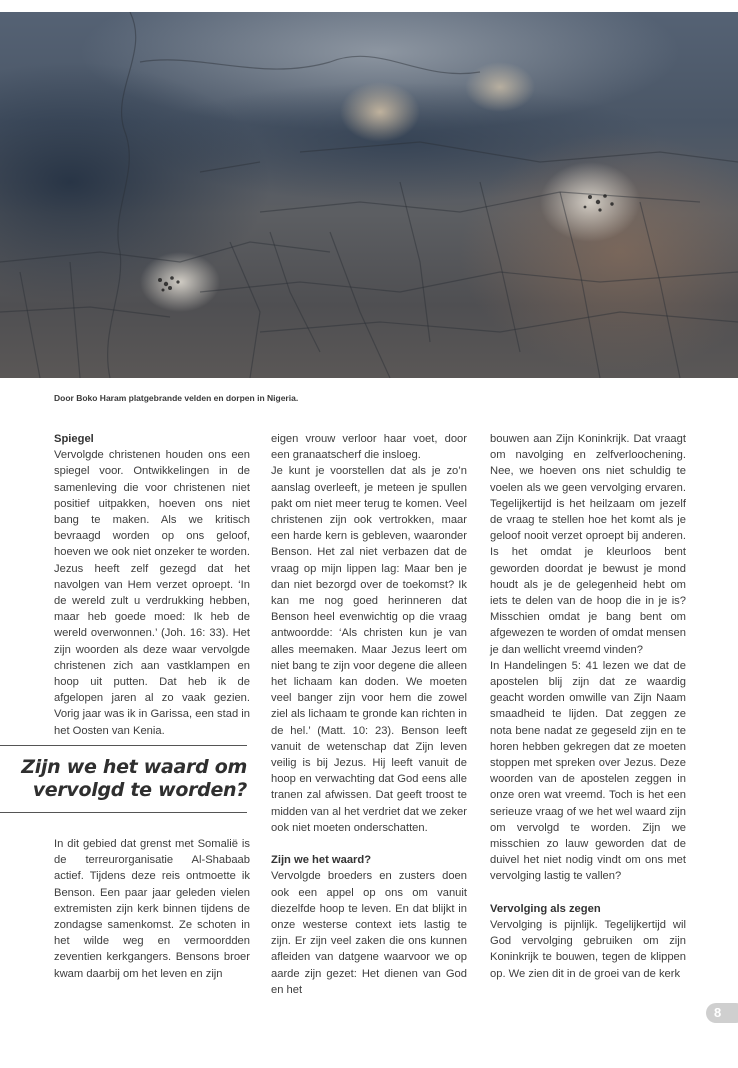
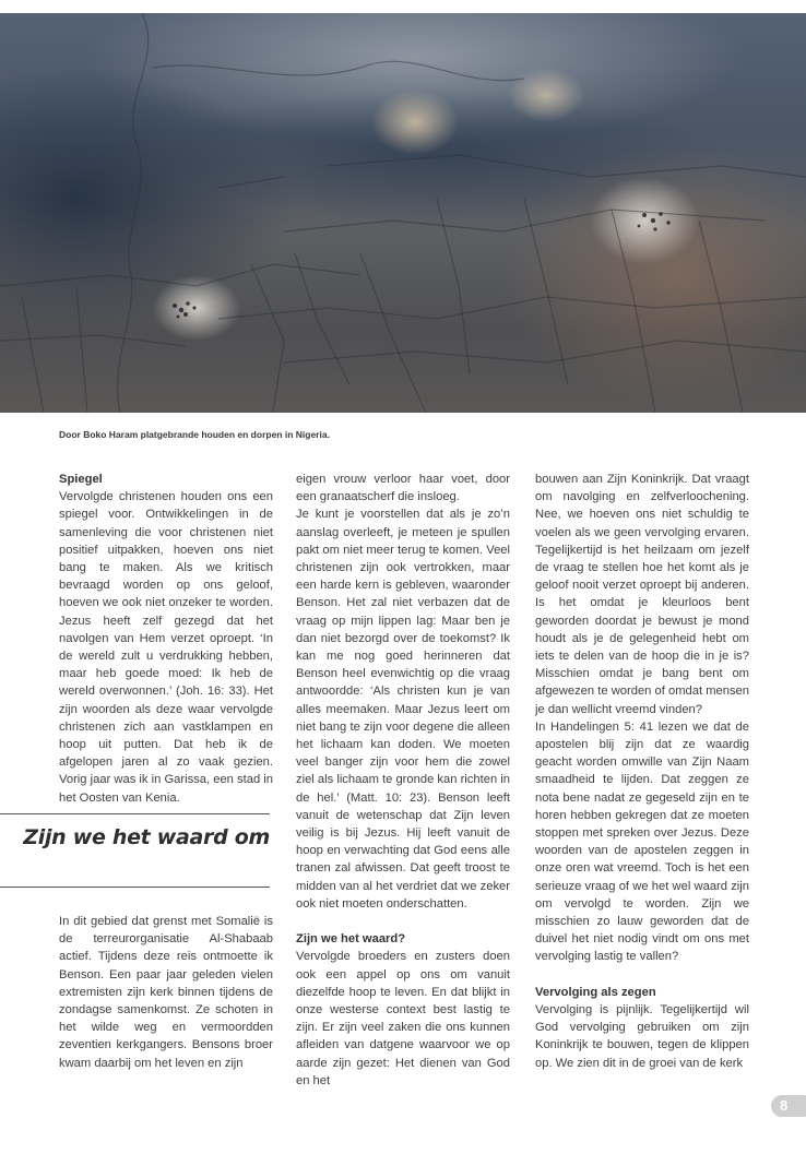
- Door Boko Haram platgebrande velden en dorpen in Nigeria.
+ Door Boko Haram platgebrande houden en dorpen in Nigeria.
  Spiegel
  Vervolgde christenen houden ons een spiegel voor. Ontwikkelingen in de samenleving die voor christenen niet positief uitpakken, hoeven ons niet bang te maken. Als we kritisch bevraagd worden op ons geloof, hoeven we ook niet onzeker te worden. Jezus heeft zelf gezegd dat het navolgen van Hem verzet oproept. ‘In de wereld zult u verdrukking hebben, maar heb goede moed: Ik heb de wereld overwonnen.’ (Joh. 16: 33). Het zijn woorden als deze waar vervolgde christenen zich aan vastklampen en hoop uit putten. Dat heb ik de afgelopen jaren al zo vaak gezien. Vorig jaar was ik in Garissa, een stad in het Oosten van Kenia.
  Zijn we het waard om
- vervolgd te worden?
  In dit gebied dat grenst met Somalië is de terreurorganisatie Al-Shabaab actief. Tijdens deze reis ontmoette ik Benson. Een paar jaar geleden vielen extremisten zijn kerk binnen tijdens de zondagse samenkomst. Ze schoten in het wilde weg en vermoordden zeventien kerkgangers. Bensons broer kwam daarbij om het leven en zijn
  eigen vrouw verloor haar voet, door een granaatscherf die insloeg.
  Je kunt je voorstellen dat als je zo’n aanslag overleeft, je meteen je spullen pakt om niet meer terug te komen. Veel christenen zijn ook vertrokken, maar een harde kern is gebleven, waaronder Benson. Het zal niet verbazen dat de vraag op mijn lippen lag: Maar ben je dan niet bezorgd over de toekomst? Ik kan me nog goed herinneren dat Benson heel evenwichtig op die vraag antwoordde: ‘Als christen kun je van alles meemaken. Maar Jezus leert om niet bang te zijn voor degene die alleen het lichaam kan doden. We moeten veel banger zijn voor hem die zowel ziel als lichaam te gronde kan richten in de hel.’ (Matt. 10: 23). Benson leeft vanuit de wetenschap dat Zijn leven veilig is bij Jezus. Hij leeft vanuit de hoop en verwachting dat God eens alle tranen zal afwissen. Dat geeft troost te midden van al het verdriet dat we zeker ook niet moeten onderschatten.
  Zijn we het waard?
- Vervolgde broeders en zusters doen ook een appel op ons om vanuit diezelfde hoop te leven. En dat blijkt in onze westerse context iets lastig te zijn. Er zijn veel zaken die ons kunnen afleiden van datgene waarvoor we op aarde zijn gezet: Het dienen van God en het
+ Vervolgde broeders en zusters doen ook een appel op ons om vanuit diezelfde hoop te leven. En dat blijkt in onze westerse context best lastig te zijn. Er zijn veel zaken die ons kunnen afleiden van datgene waarvoor we op aarde zijn gezet: Het dienen van God en het
  bouwen aan Zijn Koninkrijk. Dat vraagt om navolging en zelfverloochening. Nee, we hoeven ons niet schuldig te voelen als we geen vervolging ervaren. Tegelijkertijd is het heilzaam om jezelf de vraag te stellen hoe het komt als je geloof nooit verzet oproept bij anderen. Is het omdat je kleurloos bent geworden doordat je bewust je mond houdt als je de gelegenheid hebt om iets te delen van de hoop die in je is? Misschien omdat je bang bent om afgewezen te worden of omdat mensen je dan wellicht vreemd vinden?
  In Handelingen 5: 41 lezen we dat de apostelen blij zijn dat ze waardig geacht worden omwille van Zijn Naam smaadheid te lijden. Dat zeggen ze nota bene nadat ze gegeseld zijn en te horen hebben gekregen dat ze moeten stoppen met spreken over Jezus. Deze woorden van de apostelen zeggen in onze oren wat vreemd. Toch is het een serieuze vraag of we het wel waard zijn om vervolgd te worden. Zijn we misschien zo lauw geworden dat de duivel het niet nodig vindt om ons met vervolging lastig te vallen?
  Vervolging als zegen
  Vervolging is pijnlijk. Tegelijkertijd wil God vervolging gebruiken om zijn Koninkrijk te bouwen, tegen de klippen op. We zien dit in de groei van de kerk
  8
